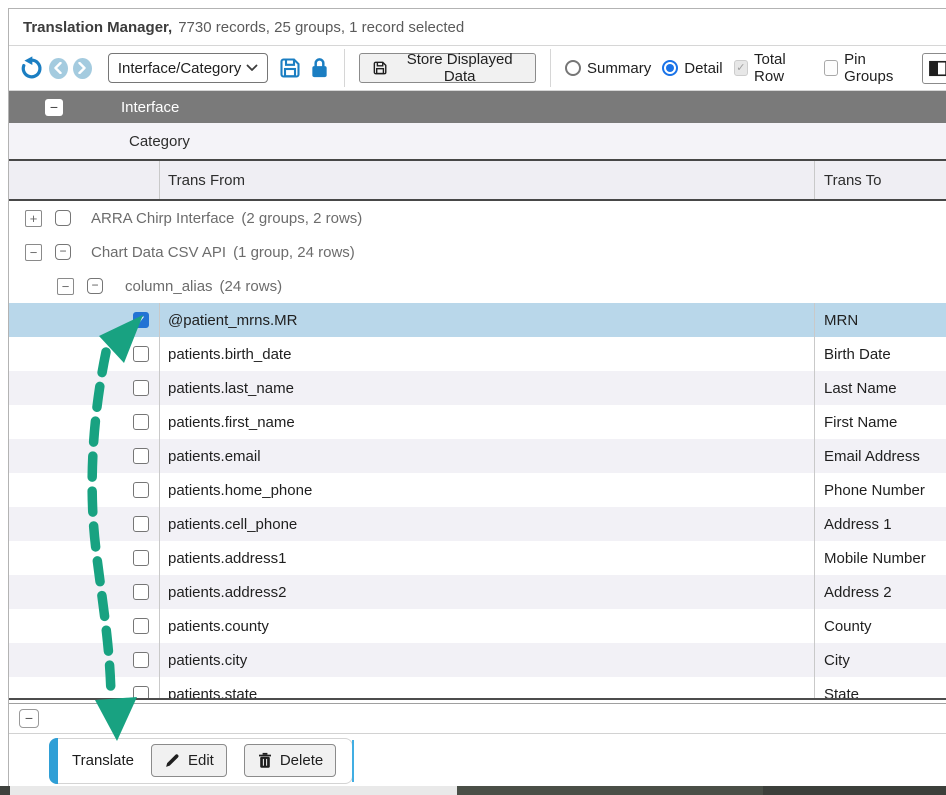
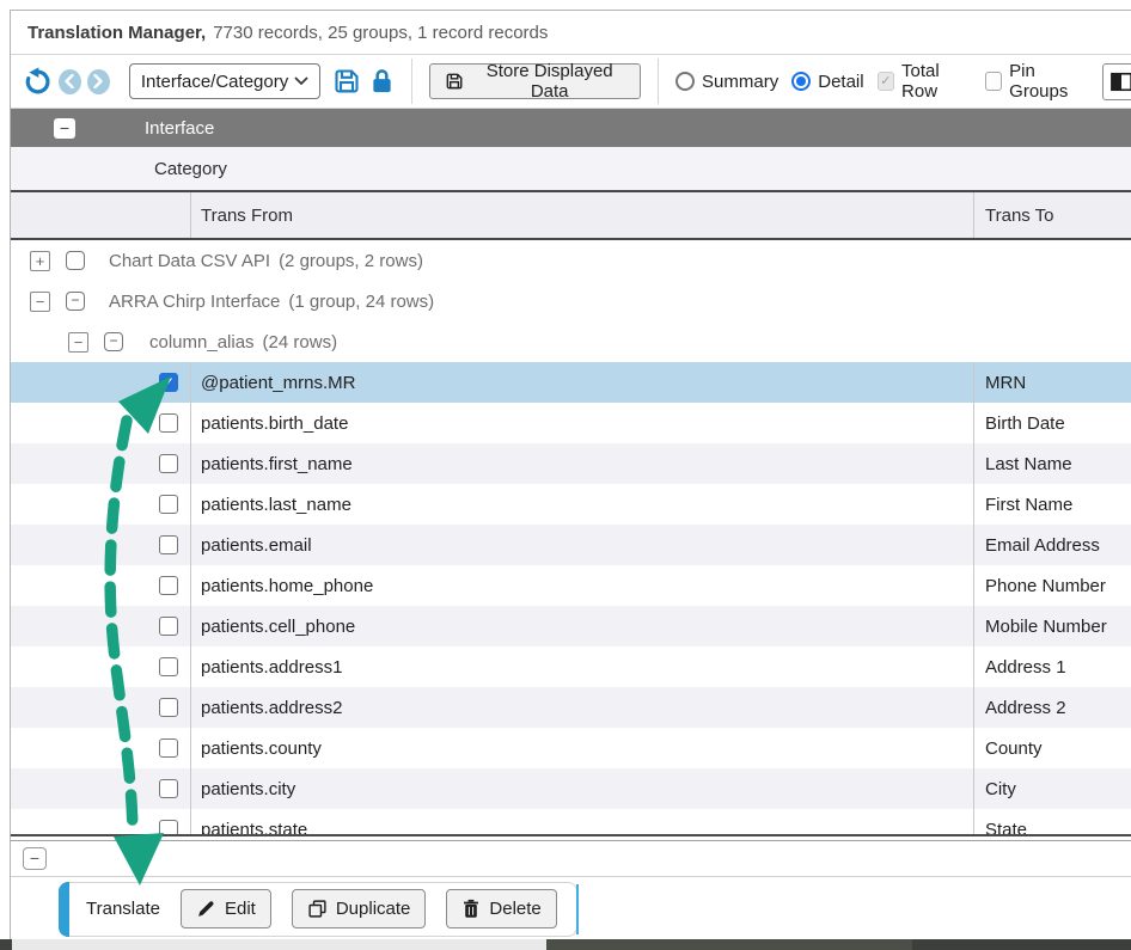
  Translation Manager,
- 7730 records, 25 groups, 1 record selected
+ 7730 records, 25 groups, 1 record records
  Interface/Category
  Store Displayed Data
  Summary
  Detail
  ✓
  Total Row
  Pin Groups
  −
  Interface
  Category
  Trans From
  Trans To
  +
- ARRA Chirp Interface
+ Chart Data CSV API
  (2 groups, 2 rows)
  −
  −
- Chart Data CSV API
+ ARRA Chirp Interface
  (1 group, 24 rows)
  −
  −
  column_alias
  (24 rows)
  @patient_mrns.MR
  MRN
  patients.birth_date
  Birth Date
- patients.last_name
+ patients.first_name
  Last Name
- patients.first_name
+ patients.last_name
  First Name
  patients.email
  Email Address
  patients.home_phone
  Phone Number
  patients.cell_phone
- Address 1
+ Mobile Number
  patients.address1
- Mobile Number
+ Address 1
  patients.address2
  Address 2
  patients.county
  County
  patients.city
  City
  patients.state
  State
  −
  Translate
  Edit
+ Duplicate
  Delete
